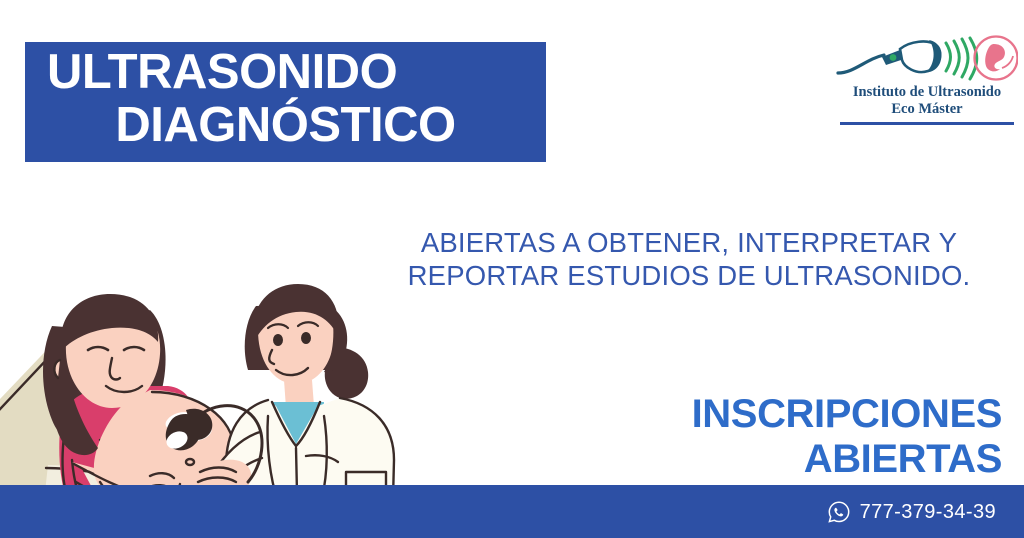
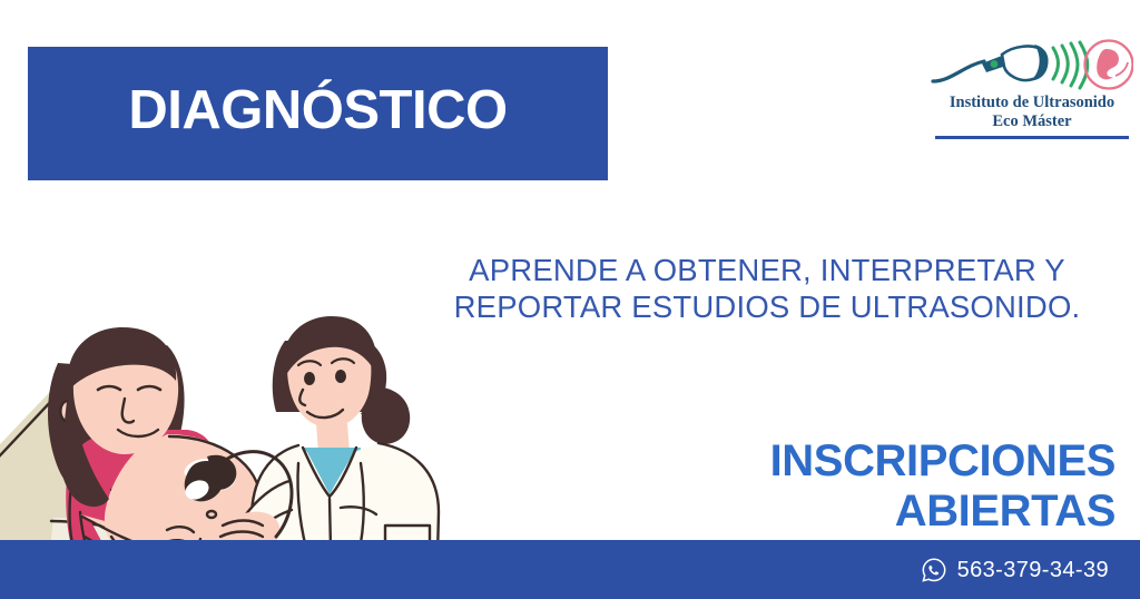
- ULTRASONIDO
  DIAGNÓSTICO
  Instituto de Ultrasonido
  Eco Máster
- ABIERTAS A OBTENER, INTERPRETAR Y REPORTAR ESTUDIOS DE ULTRASONIDO.
+ APRENDE A OBTENER, INTERPRETAR Y REPORTAR ESTUDIOS DE ULTRASONIDO.
  INSCRIPCIONES
  ABIERTAS
- 777-379-34-39
+ 563-379-34-39
